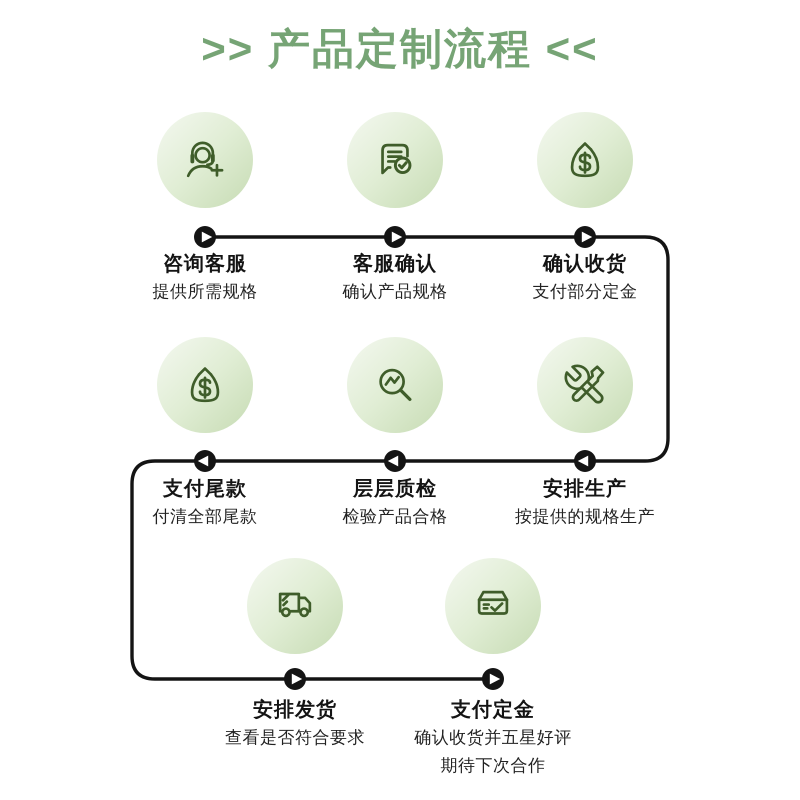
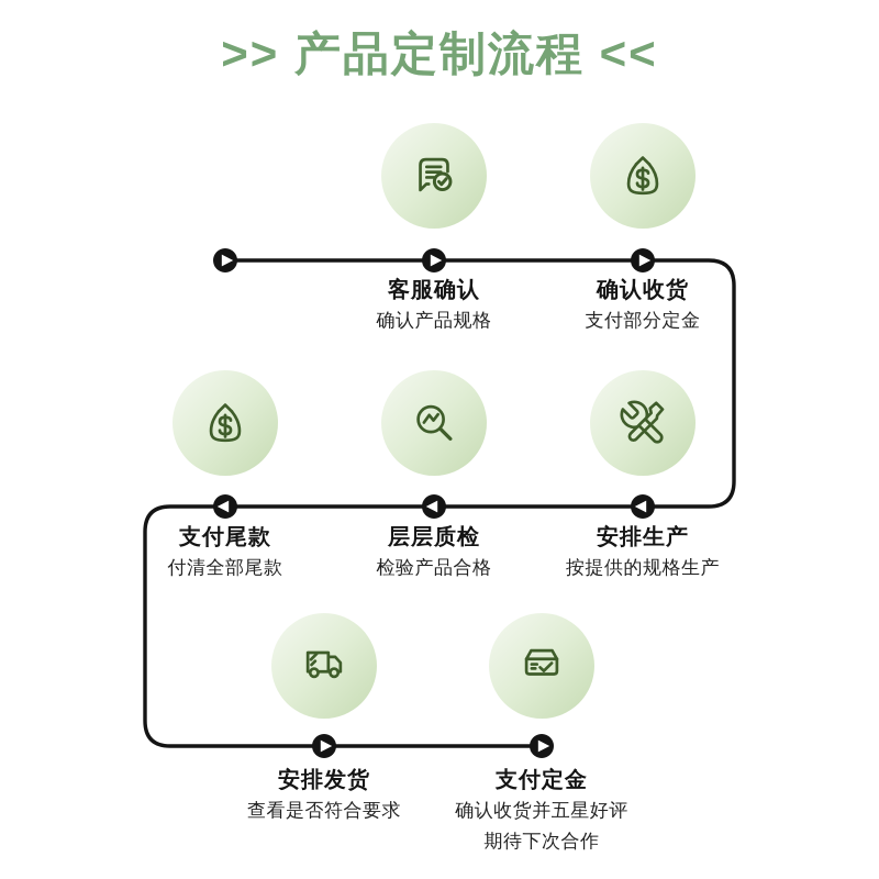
  >> 产品定制流程 <<
- 咨询客服
- 提供所需规格
  客服确认
  确认产品规格
  确认收货
  支付部分定金
  安排生产
  按提供的规格生产
  层层质检
  检验产品合格
  支付尾款
  付清全部尾款
  安排发货
  查看是否符合要求
  支付定金
  确认收货并五星好评
  期待下次合作
